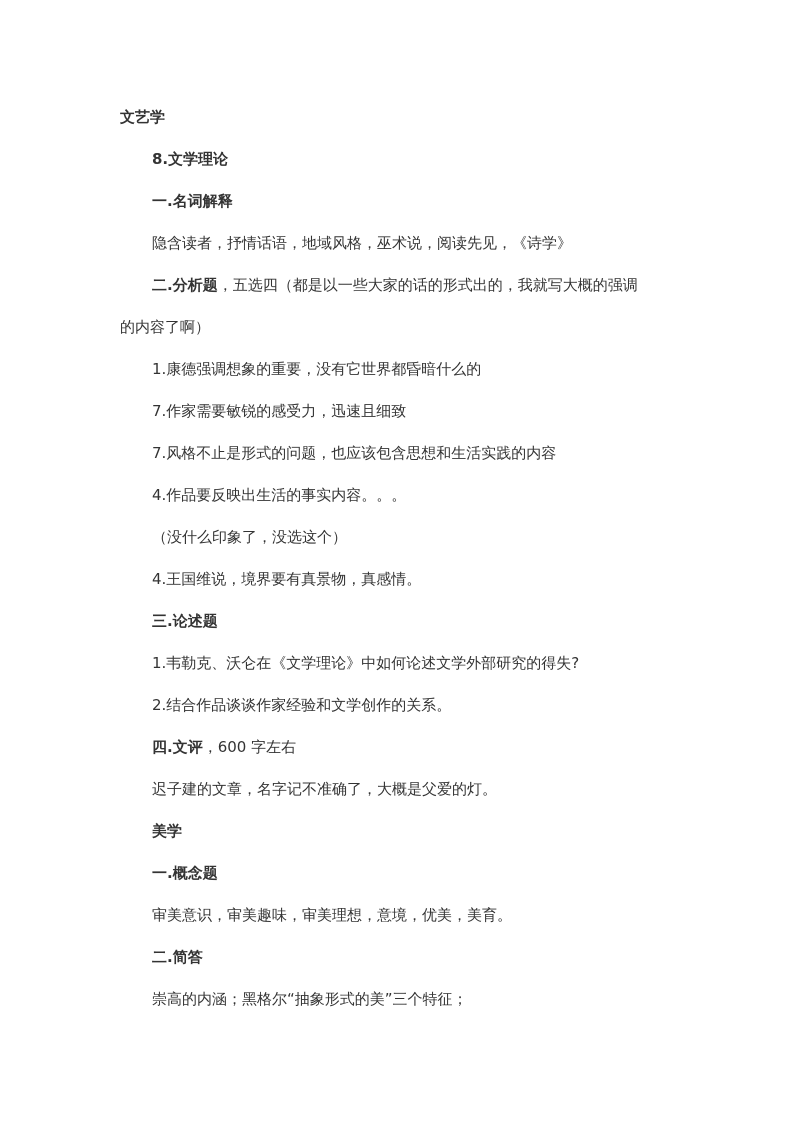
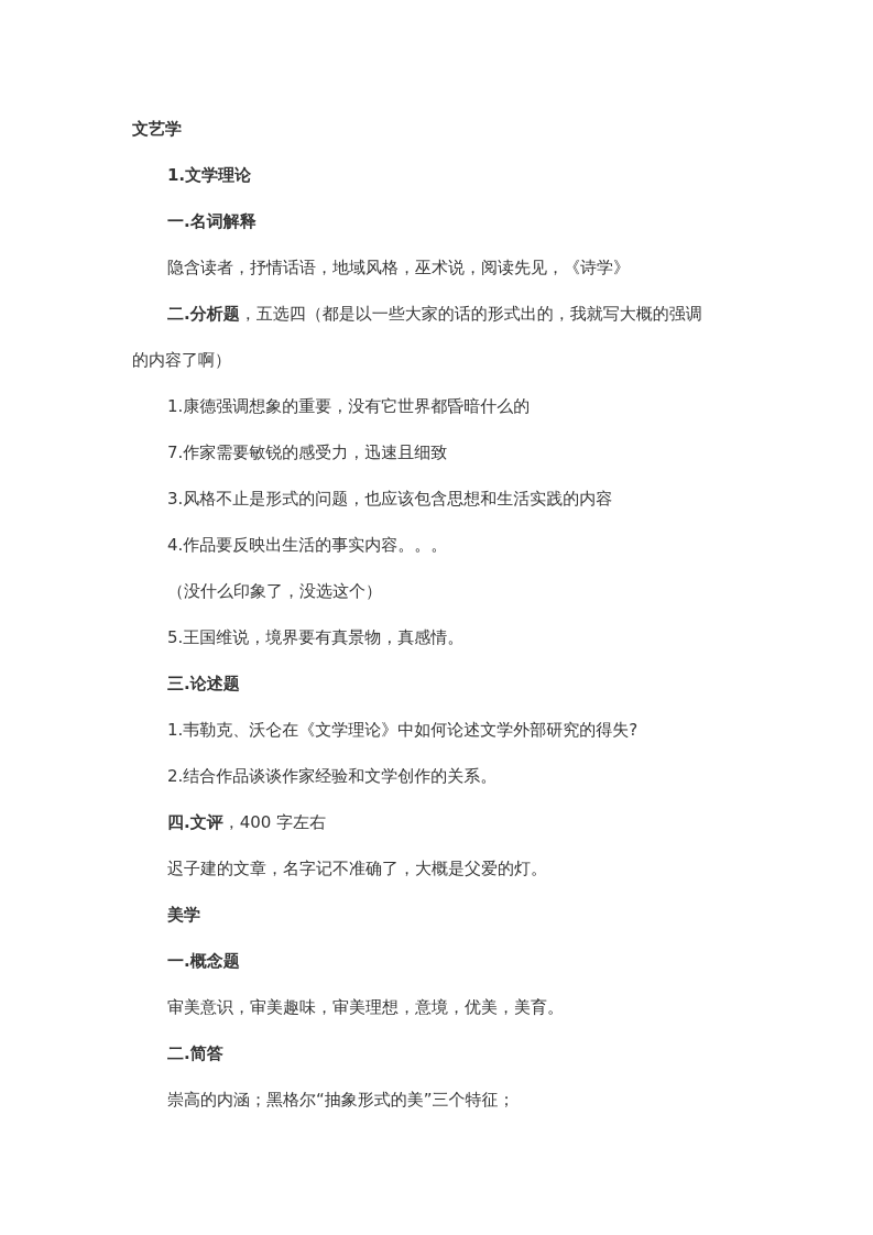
  文艺学
- 8.文学理论
+ 1.文学理论
  一.名词解释
  隐含读者，抒情话语，地域风格，巫术说，阅读先见，《诗学》
  二.分析题，五选四（都是以一些大家的话的形式出的，我就写大概的强调
  的内容了啊）
  1.康德强调想象的重要，没有它世界都昏暗什么的
  7.作家需要敏锐的感受力，迅速且细致
- 7.风格不止是形式的问题，也应该包含思想和生活实践的内容
+ 3.风格不止是形式的问题，也应该包含思想和生活实践的内容
  4.作品要反映出生活的事实内容。。。
  （没什么印象了，没选这个）
- 4.王国维说，境界要有真景物，真感情。
+ 5.王国维说，境界要有真景物，真感情。
  三.论述题
  1.韦勒克、沃仑在《文学理论》中如何论述文学外部研究的得失?
  2.结合作品谈谈作家经验和文学创作的关系。
- 四.文评，600 字左右
+ 四.文评，400 字左右
  迟子建的文章，名字记不准确了，大概是父爱的灯。
  美学
  一.概念题
  审美意识，审美趣味，审美理想，意境，优美，美育。
  二.简答
  崇高的内涵；黑格尔“抽象形式的美”三个特征；
